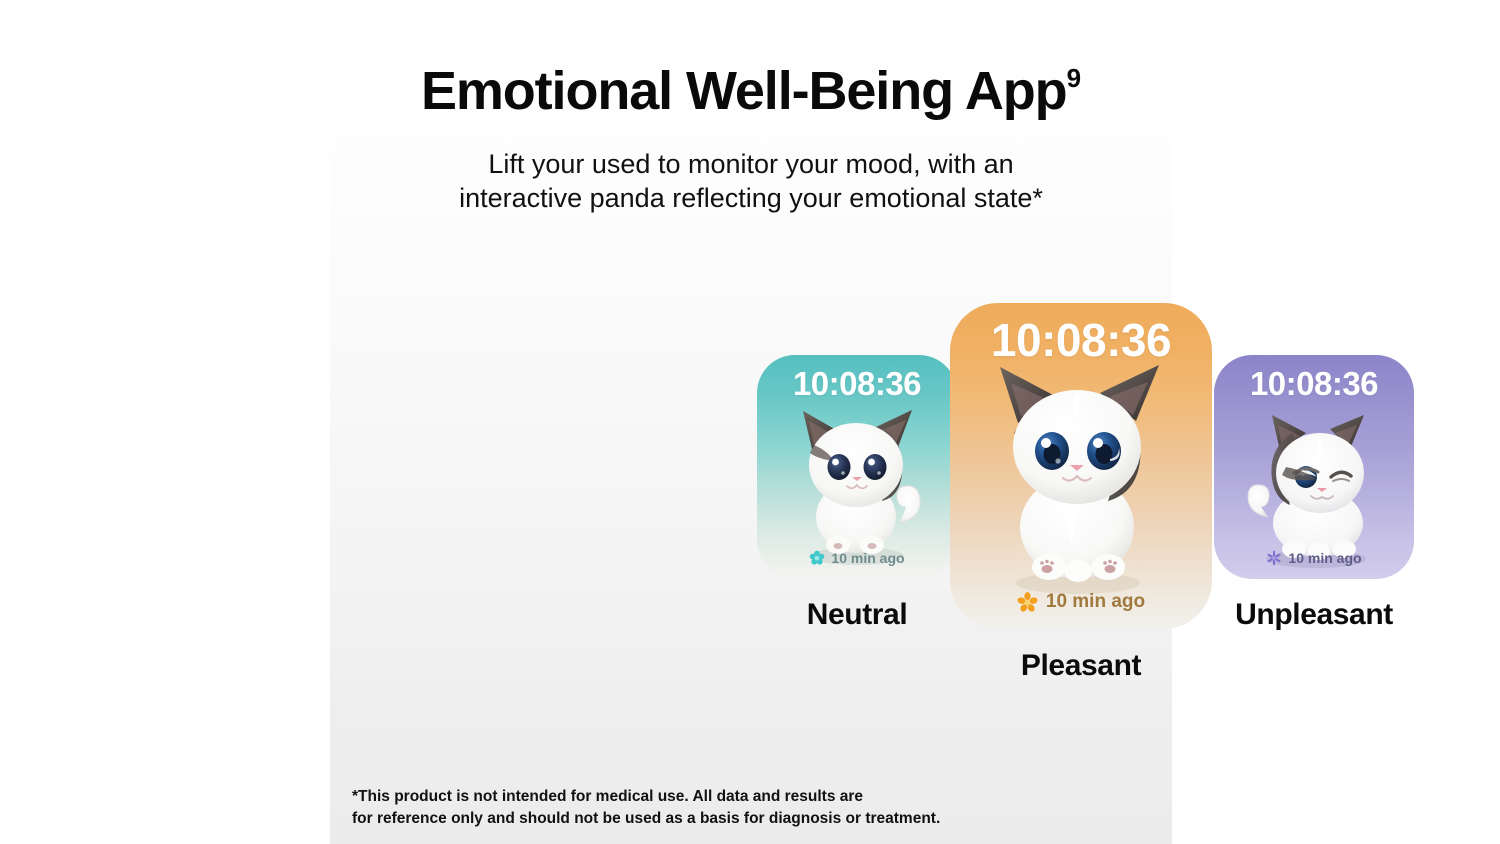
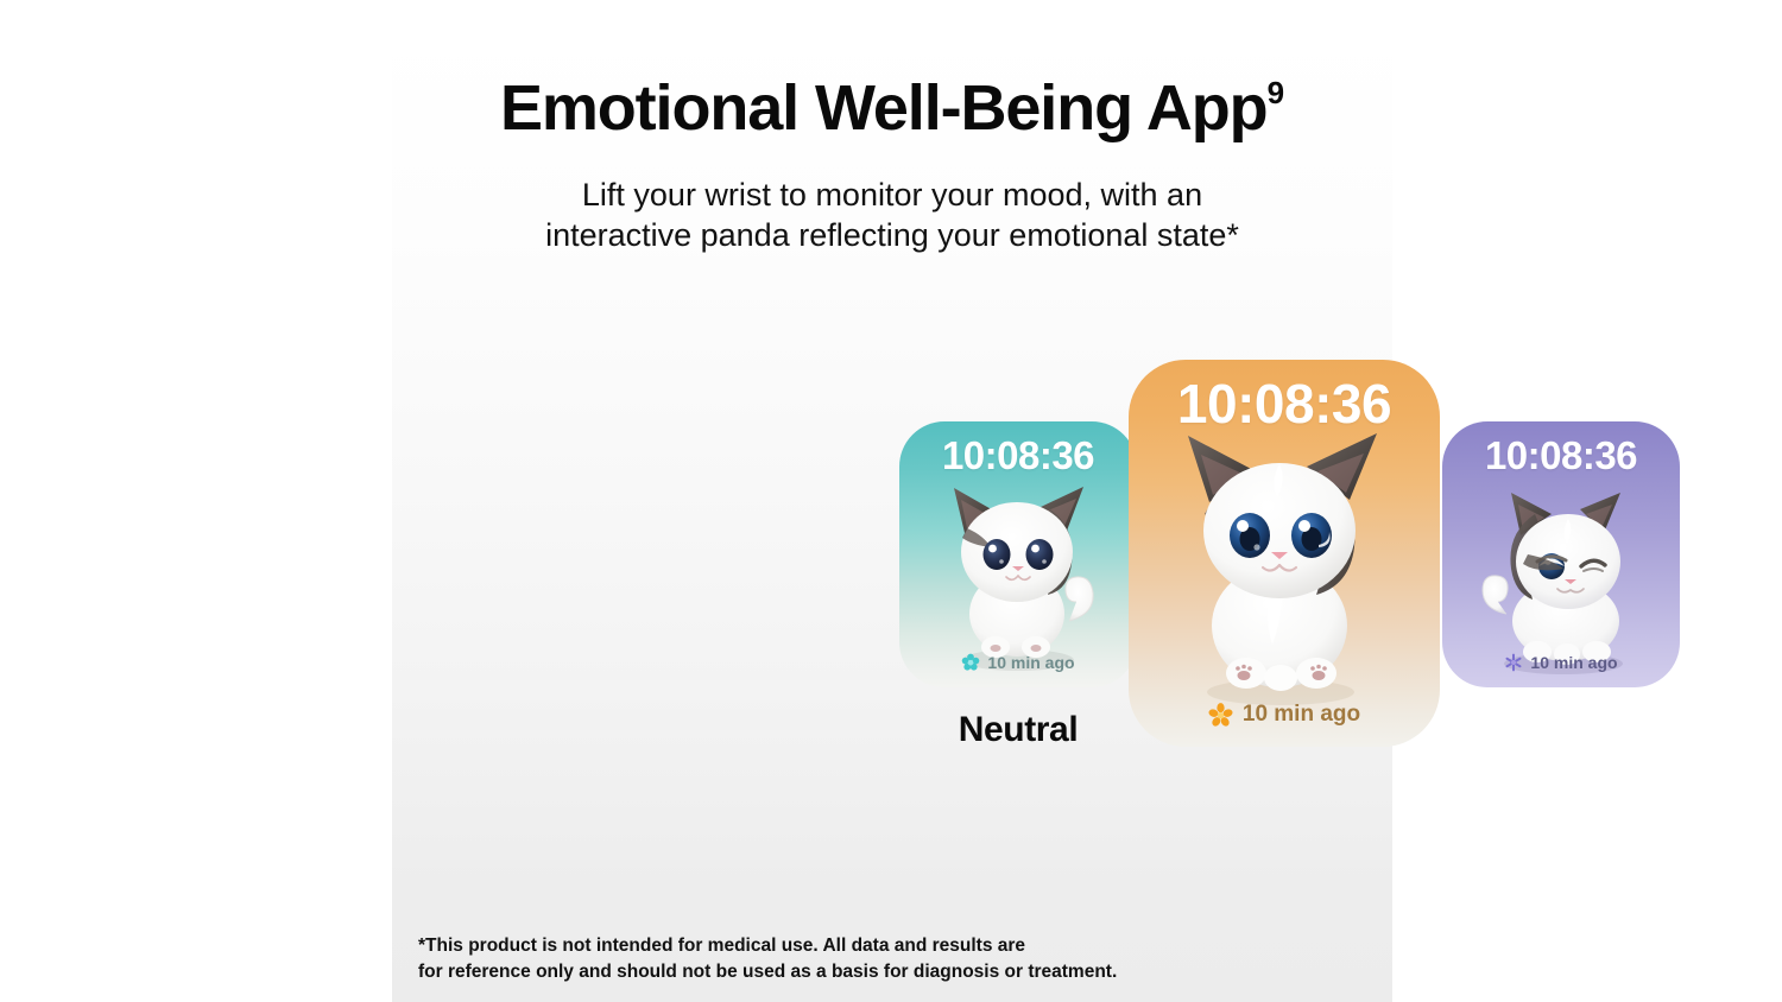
  Emotional Well-Being App9
- Lift your used to monitor your mood, with an
+ Lift your wrist to monitor your mood, with an
  interactive panda reflecting your emotional state*
  10:08:36
  10 min ago
  10:08:36
  10 min ago
  10:08:36
  10 min ago
  Neutral
- Pleasant
- Unpleasant
  *This product is not intended for medical use. All data and results are
  for reference only and should not be used as a basis for diagnosis or treatment.
